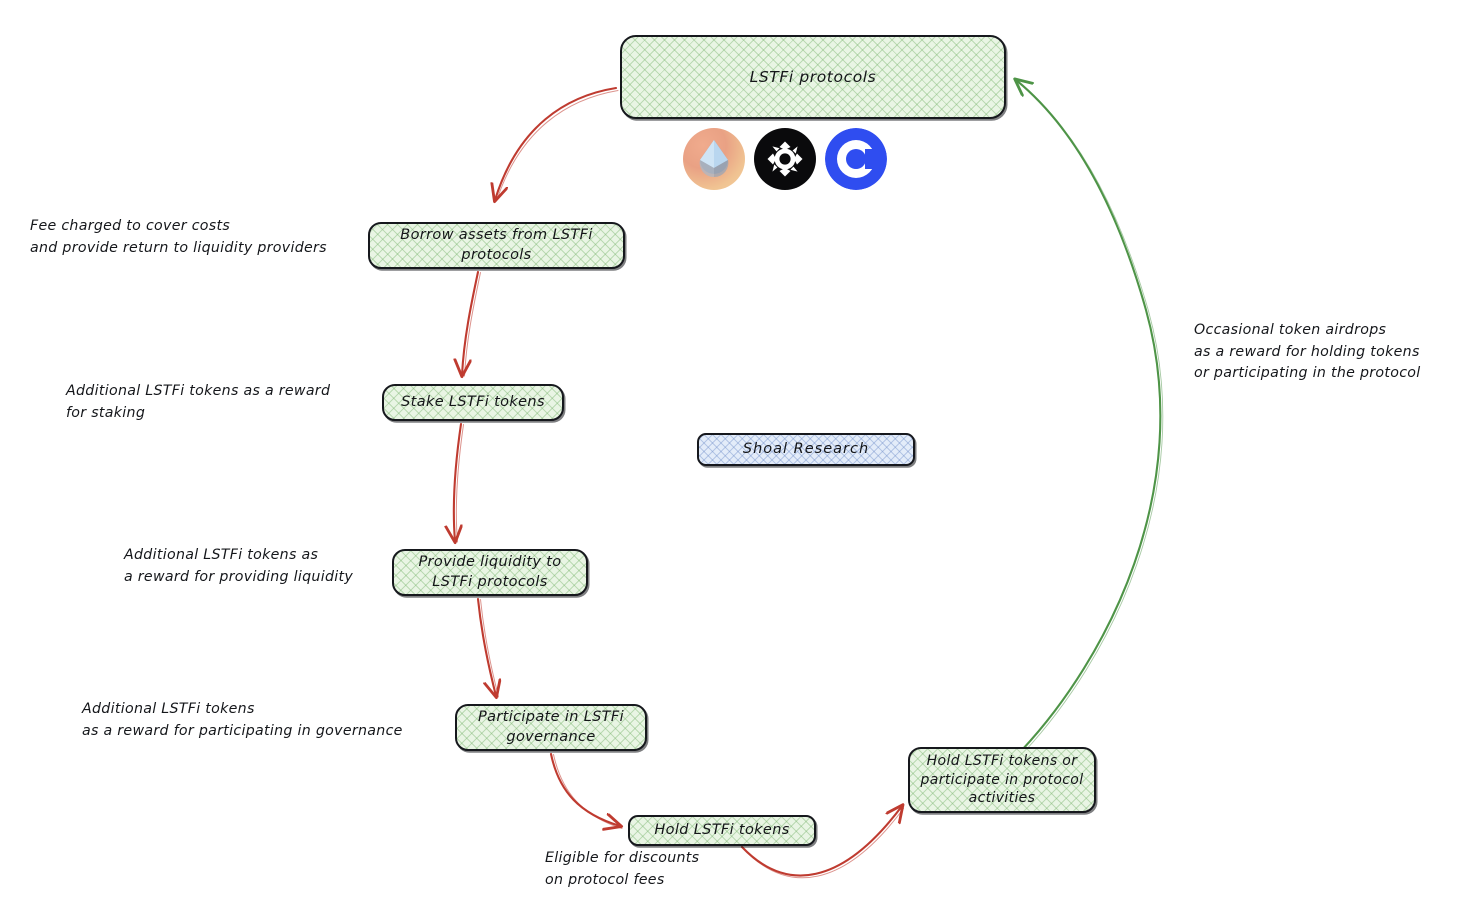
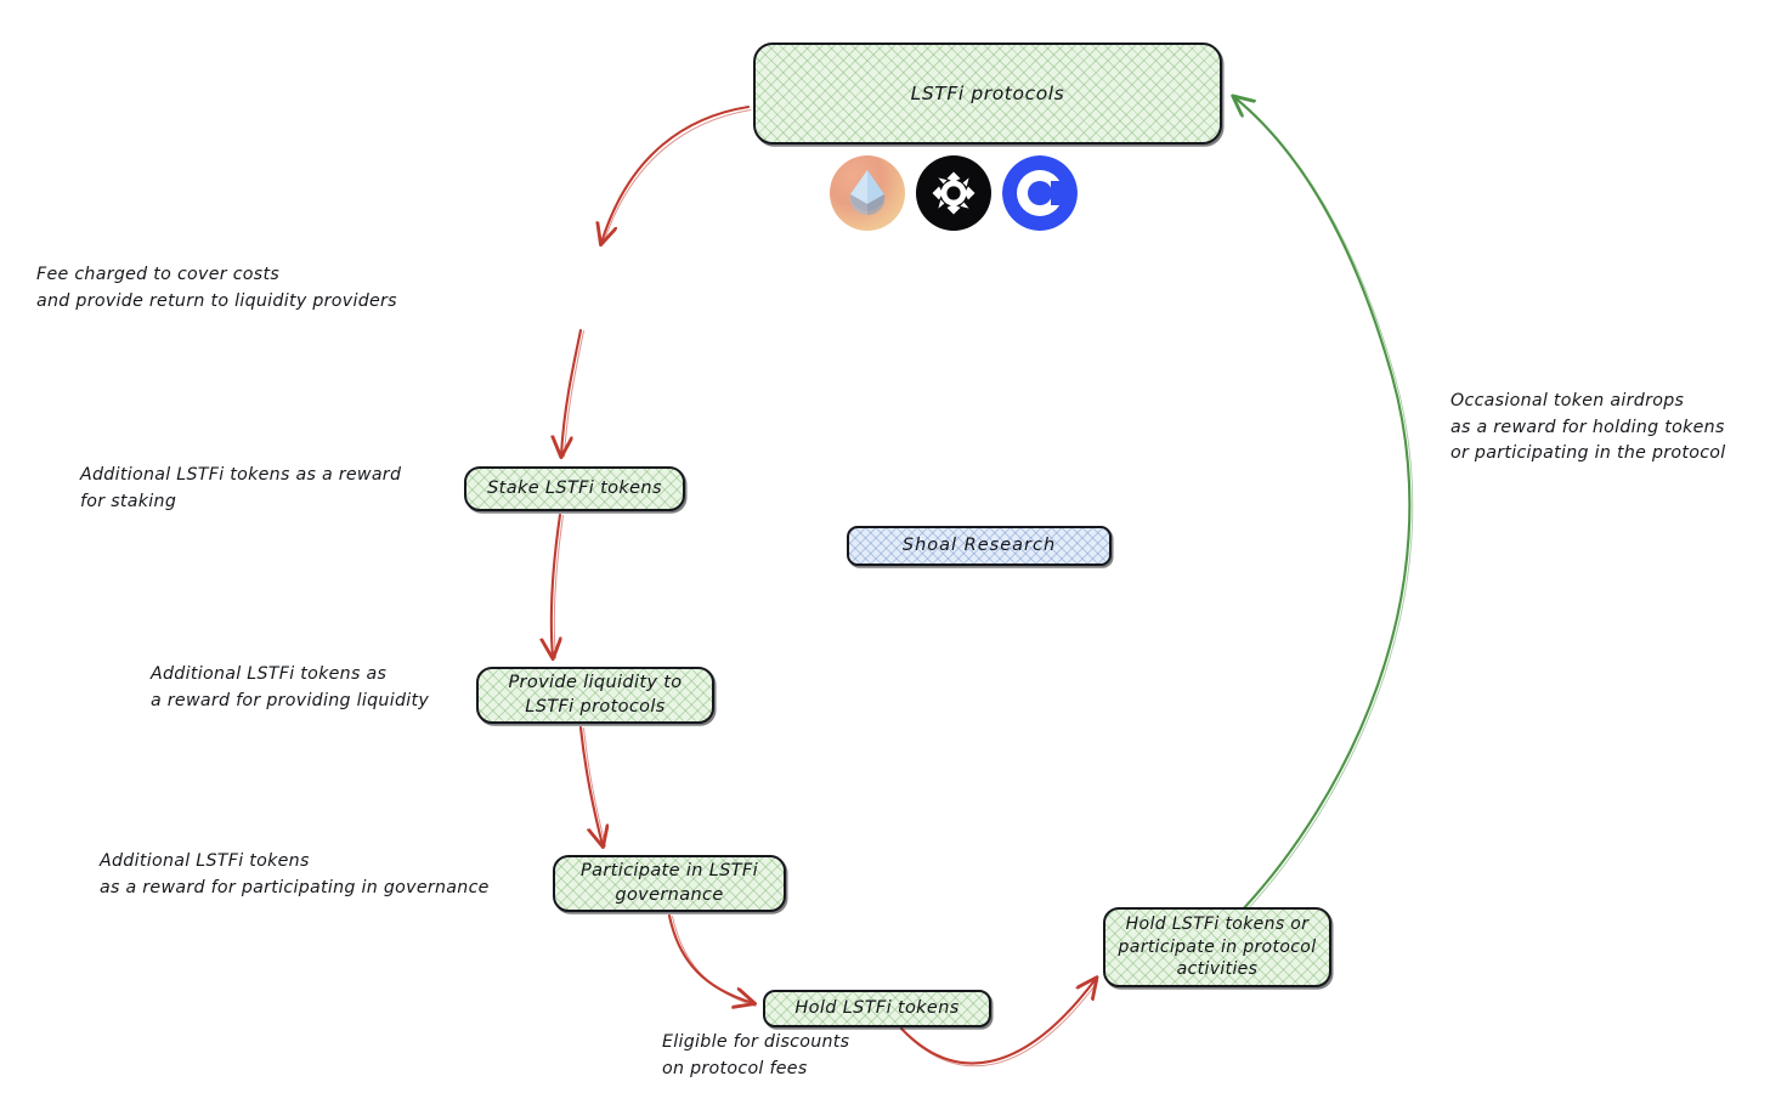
  LSTFi protocols
- Borrow assets from LSTFi
- protocols
  Stake LSTFi tokens
  Provide liquidity to
  LSTFi protocols
  Participate in LSTFi
  governance
  Hold LSTFi tokens
  Hold LSTFi tokens or
  participate in protocol
  activities
  Shoal Research
  Fee charged to cover costs
  and provide return to liquidity providers
  Additional LSTFi tokens as a reward
  for staking
  Additional LSTFi tokens as
  a reward for providing liquidity
  Additional LSTFi tokens
  as a reward for participating in governance
  Eligible for discounts
  on protocol fees
  Occasional token airdrops
  as a reward for holding tokens
  or participating in the protocol
